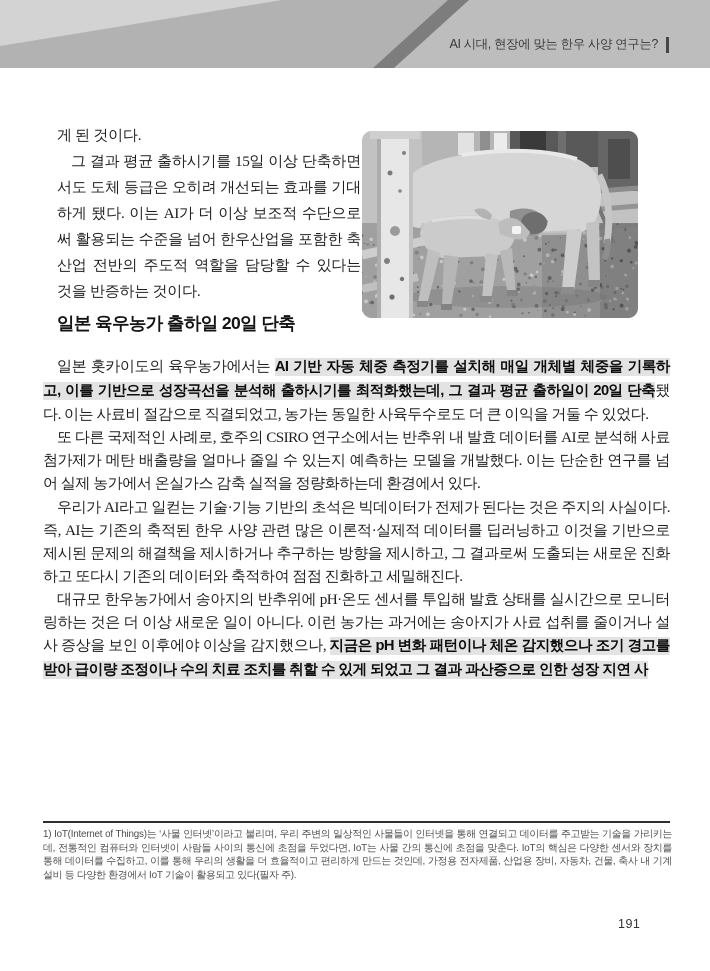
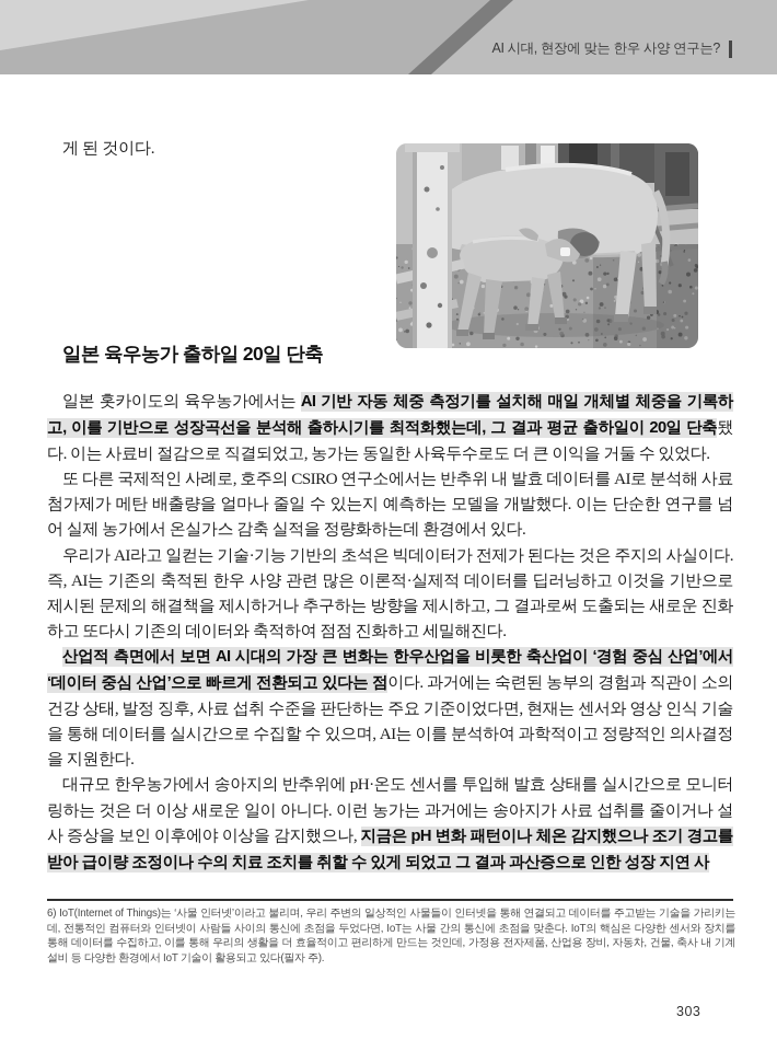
  AI 시대, 현장에 맞는 한우 사양 연구는?
  게 된 것이다.
- 그 결과 평균 출하시기를 15일 이상 단축하면서도 도체 등급은 오히려 개선되는 효과를 기대하게 됐다. 이는 AI가 더 이상 보조적 수단으로써 활용되는 수준을 넘어 한우산업을 포함한 축산업 전반의 주도적 역할을 담당할 수 있다는 것을 반증하는 것이다.
  일본 육우농가 출하일 20일 단축
  일본 홋카이도의 육우농가에서는 AI 기반 자동 체중 측정기를 설치해 매일 개체별 체중을 기록하고, 이를 기반으로 성장곡선을 분석해 출하시기를 최적화했는데, 그 결과 평균 출하일이 20일 단축됐다. 이는 사료비 절감으로 직결되었고, 농가는 동일한 사육두수로도 더 큰 이익을 거둘 수 있었다.
  또 다른 국제적인 사례로, 호주의 CSIRO 연구소에서는 반추위 내 발효 데이터를 AI로 분석해 사료 첨가제가 메탄 배출량을 얼마나 줄일 수 있는지 예측하는 모델을 개발했다. 이는 단순한 연구를 넘어 실제 농가에서 온실가스 감축 실적을 정량화하는데 환경에서 있다.
  우리가 AI라고 일컫는 기술·기능 기반의 초석은 빅데이터가 전제가 된다는 것은 주지의 사실이다. 즉, AI는 기존의 축적된 한우 사양 관련 많은 이론적·실제적 데이터를 딥러닝하고 이것을 기반으로 제시된 문제의 해결책을 제시하거나 추구하는 방향을 제시하고, 그 결과로써 도출되는 새로운 진화하고 또다시 기존의 데이터와 축적하여 점점 진화하고 세밀해진다.
+ 산업적 측면에서 보면 AI 시대의 가장 큰 변화는 한우산업을 비롯한 축산업이 ‘경험 중심 산업’에서 ‘데이터 중심 산업’으로 빠르게 전환되고 있다는 점이다. 과거에는 숙련된 농부의 경험과 직관이 소의 건강 상태, 발정 징후, 사료 섭취 수준을 판단하는 주요 기준이었다면, 현재는 센서와 영상 인식 기술을 통해 데이터를 실시간으로 수집할 수 있으며, AI는 이를 분석하여 과학적이고 정량적인 의사결정을 지원한다.
  대규모 한우농가에서 송아지의 반추위에 pH·온도 센서를 투입해 발효 상태를 실시간으로 모니터링하는 것은 더 이상 새로운 일이 아니다. 이런 농가는 과거에는 송아지가 사료 섭취를 줄이거나 설사 증상을 보인 이후에야 이상을 감지했으나, 지금은 pH 변화 패턴이나 체온 감지했으나 조기 경고를 받아 급이량 조정이나 수의 치료 조치를 취할 수 있게 되었고 그 결과 과산증으로 인한 성장 지연 사
- 1) IoT(Internet of Things)는 ‘사물 인터넷’이라고 불리며, 우리 주변의 일상적인 사물들이 인터넷을 통해 연결되고 데이터를 주고받는 기술을 가리키는데, 전통적인 컴퓨터와 인터넷이 사람들 사이의 통신에 초점을 두었다면, IoT는 사물 간의 통신에 초점을 맞춘다. IoT의 핵심은 다양한 센서와 장치를 통해 데이터를 수집하고, 이를 통해 우리의 생활을 더 효율적이고 편리하게 만드는 것인데, 가정용 전자제품, 산업용 장비, 자동차, 건물, 축사 내 기계설비 등 다양한 환경에서 IoT 기술이 활용되고 있다(필자 주).
+ 6) IoT(Internet of Things)는 ‘사물 인터넷’이라고 불리며, 우리 주변의 일상적인 사물들이 인터넷을 통해 연결되고 데이터를 주고받는 기술을 가리키는데, 전통적인 컴퓨터와 인터넷이 사람들 사이의 통신에 초점을 두었다면, IoT는 사물 간의 통신에 초점을 맞춘다. IoT의 핵심은 다양한 센서와 장치를 통해 데이터를 수집하고, 이를 통해 우리의 생활을 더 효율적이고 편리하게 만드는 것인데, 가정용 전자제품, 산업용 장비, 자동차, 건물, 축사 내 기계설비 등 다양한 환경에서 IoT 기술이 활용되고 있다(필자 주).
- 191
+ 303
